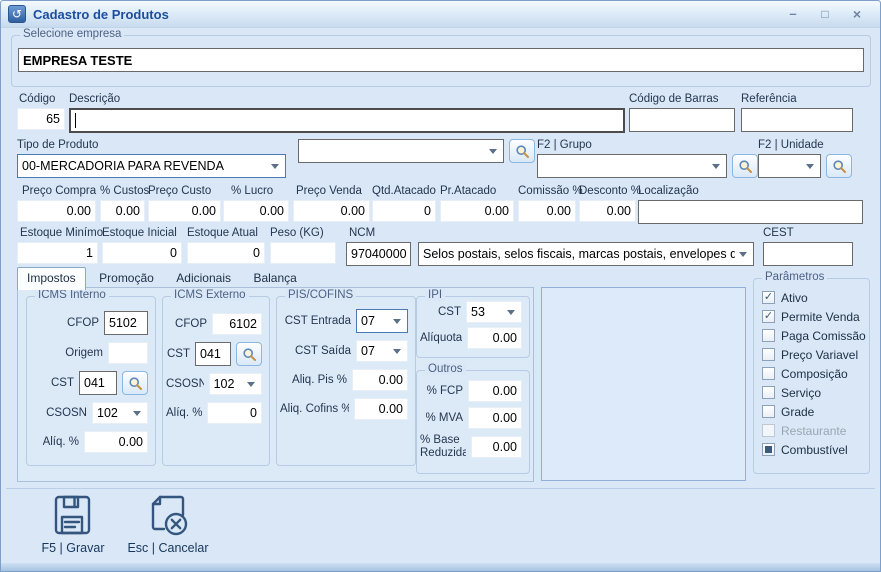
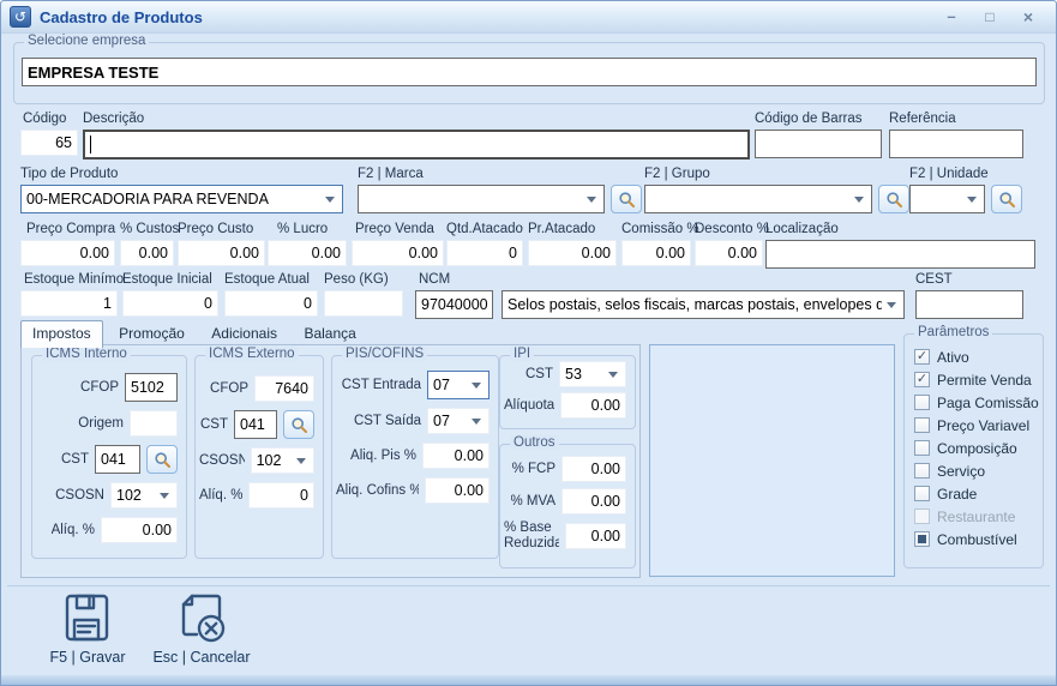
  ↺
  Cadastro de Produtos
  –
  □
  ×
  Selecione empresa
  EMPRESA TESTE
  Código
  65
  Descrição
  Código de Barras
  Referência
  Tipo de Produto
  00-MERCADORIA PARA REVENDA
+ F2 | Marca
  F2 | Grupo
  F2 | Unidade
  Preço Compra
  0.00
  % Custos
  0.00
  Preço Custo
  0.00
  % Lucro
  0.00
  Preço Venda
  0.00
  Qtd.Atacado
  0
  Pr.Atacado
  0.00
  Comissão %
  0.00
  Desconto %
  0.00
  Localização
  Estoque Minímo
  1
  Estoque Inicial
  0
  Estoque Atual
  0
  Peso (KG)
  NCM
  97040000
  Selos postais, selos fiscais, marcas postais, envelopes d
  CEST
  Impostos Promoção Adicionais Balança
  ICMS Interno
  CFOP
  5102
  Origem
  CST
  041
  CSOSN
  102
  Alíq. %
  0.00
  ICMS Externo
  CFOP
- 6102
+ 7640
  CST
  041
  CSOSN
  102
  Alíq. %
  0
  PIS/COFINS
  CST Entrada
  07
  CST Saída
  07
  Aliq. Pis %
  0.00
  Aliq. Cofins %
  0.00
  IPI
  CST
  53
  Alíquota
  0.00
  Outros
  % FCP
  0.00
  % MVA
  0.00
  % Base Reduzida
  0.00
  Parâmetros
  Ativo
  Permite Venda
  Paga Comissão
  Preço Variavel
  Composição
  Serviço
  Grade
  Restaurante
  Combustível
  F5 | Gravar
  Esc | Cancelar
